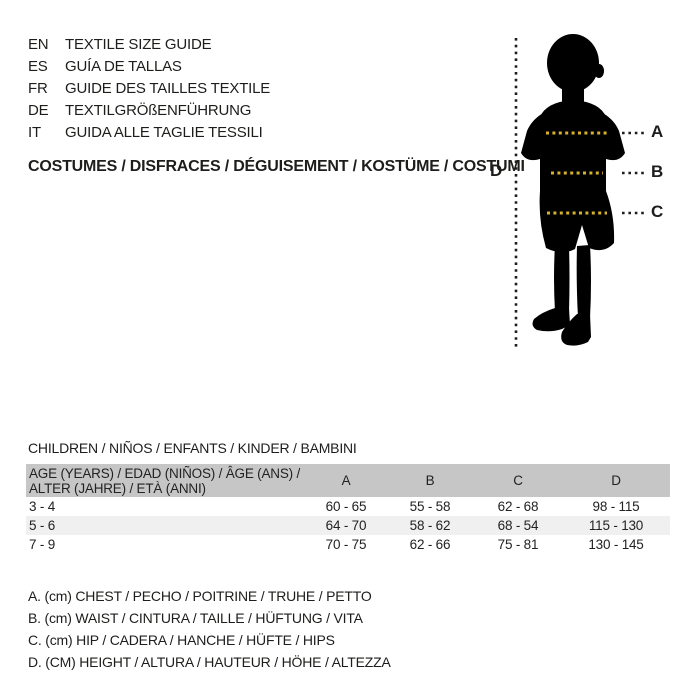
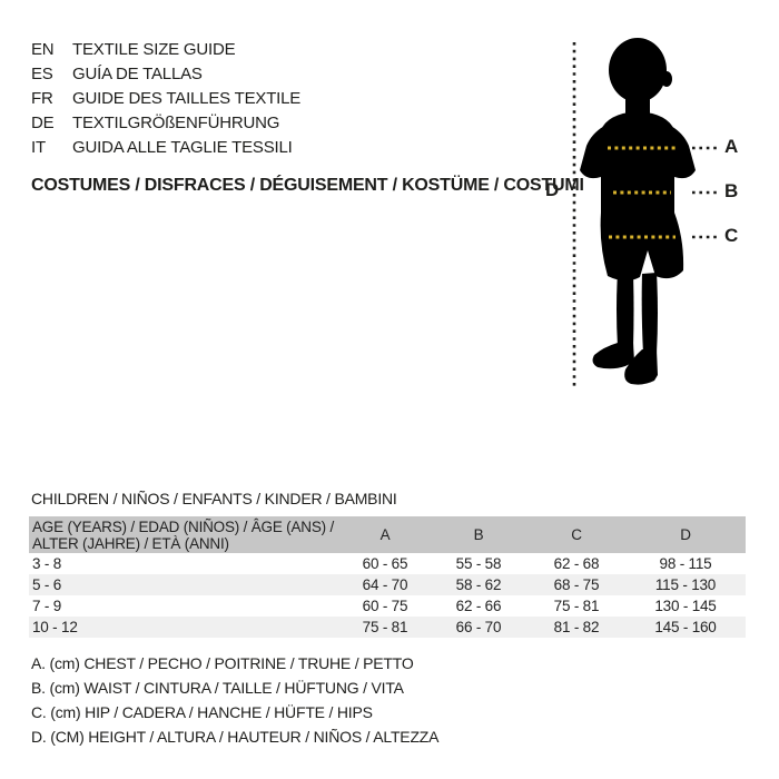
  EN
  TEXTILE SIZE GUIDE
  ES
  GUÍA DE TALLAS
  FR
  GUIDE DES TAILLES TEXTILE
  DE
  TEXTILGRÖßENFÜHRUNG
  IT
  GUIDA ALLE TAGLIE TESSILI
  COSTUMES / DISFRACES / DÉGUISEMENT / KOSTÜME / COSTUMI
  A
  B
  C
  D
  CHILDREN / NIÑOS / ENFANTS / KINDER / BAMBINI
  AGE (YEARS) / EDAD (NIÑOS) / ÂGE (ANS) / ALTER (JAHRE) / ETÀ (ANNI)	A	B	C	D
- 3 - 4	60 - 65	55 - 58	62 - 68	98 - 115
+ 3 - 8	60 - 65	55 - 58	62 - 68	98 - 115
- 5 - 6	64 - 70	58 - 62	68 - 54	115 - 130
+ 5 - 6	64 - 70	58 - 62	68 - 75	115 - 130
- 7 - 9	70 - 75	62 - 66	75 - 81	130 - 145
+ 7 - 9	60 - 75	62 - 66	75 - 81	130 - 145
+ 10 - 12	75 - 81	66 - 70	81 - 82	145 - 160
  A. (cm) CHEST / PECHO / POITRINE / TRUHE / PETTO
  B. (cm) WAIST / CINTURA / TAILLE / HÜFTUNG / VITA
  C. (cm) HIP / CADERA / HANCHE / HÜFTE / HIPS
- D. (CM) HEIGHT / ALTURA / HAUTEUR / HÖHE / ALTEZZA
+ D. (CM) HEIGHT / ALTURA / HAUTEUR / NIÑOS / ALTEZZA
